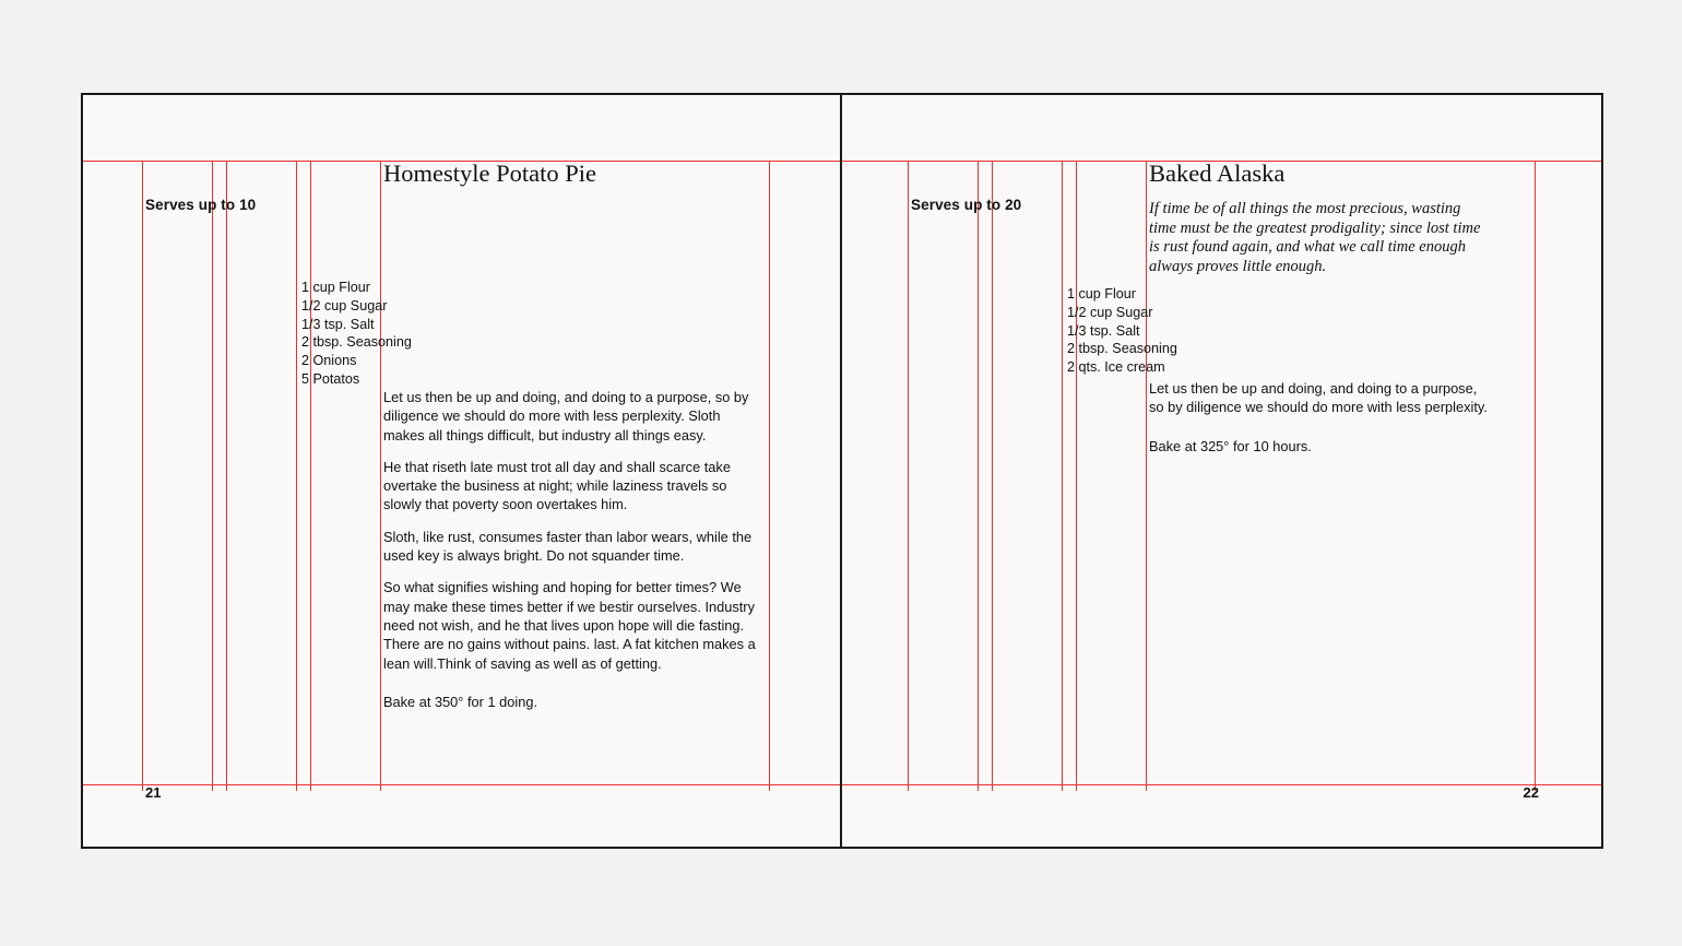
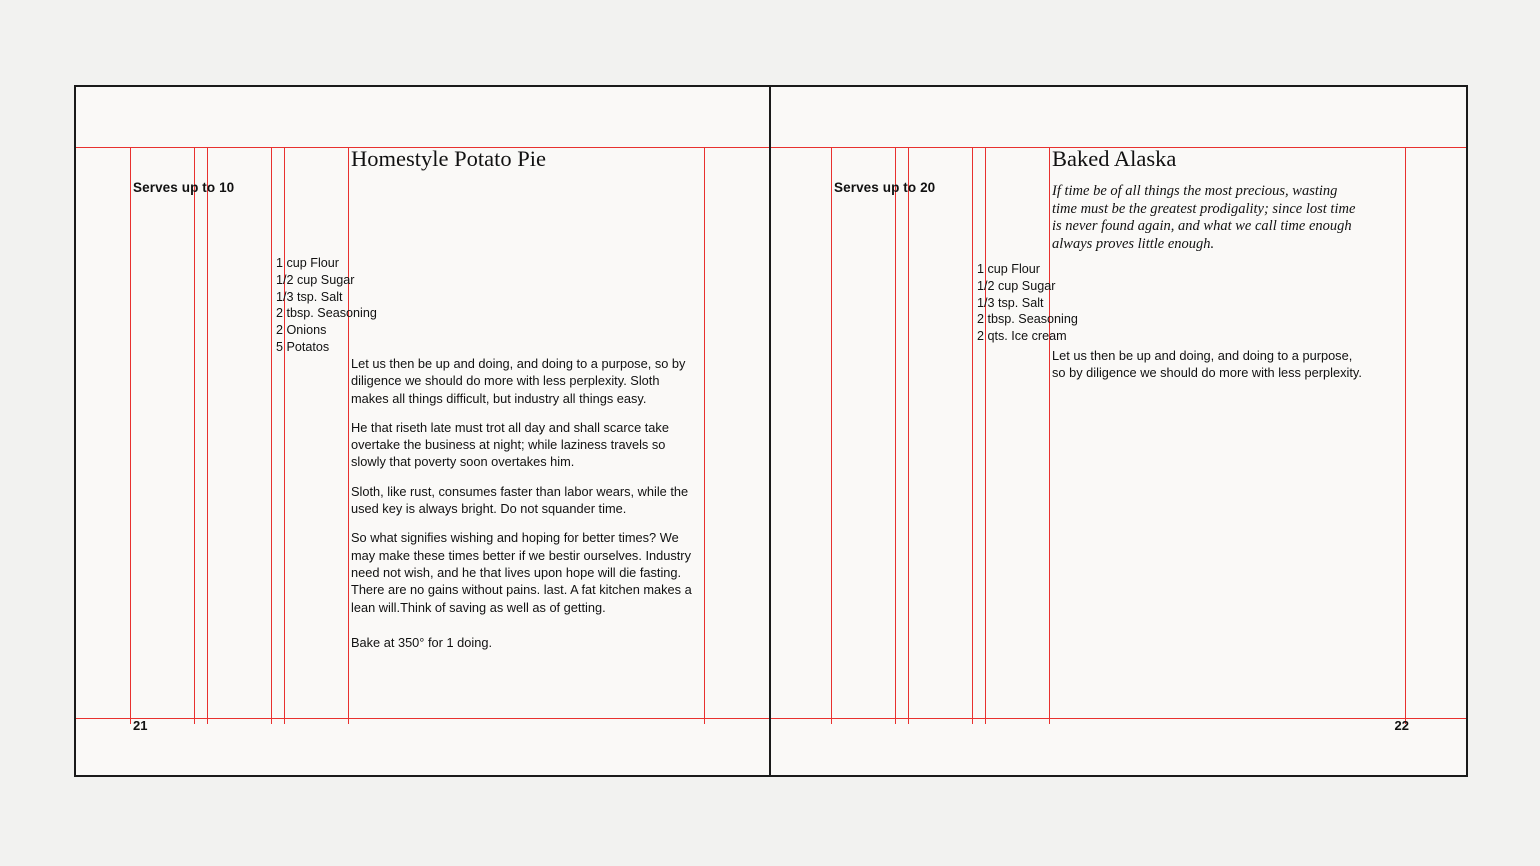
  Serves up to 10
  Homestyle Potato Pie
  1 cup Flour
  1/2 cup Sugar
  1/3 tsp. Salt
  2 tbsp. Seasoning
  2 Onions
  5 Potatos
  Let us then be up and doing, and doing to a purpose, so by diligence we should do more with less perplexity. Sloth makes all things difficult, but industry all things easy.
  He that riseth late must trot all day and shall scarce take overtake the business at night; while laziness travels so slowly that poverty soon overtakes him.
  Sloth, like rust, consumes faster than labor wears, while the used key is always bright. Do not squander time.
  So what signifies wishing and hoping for better times? We may make these times better if we bestir ourselves. Industry need not wish, and he that lives upon hope will die fasting. There are no gains without pains. last. A fat kitchen makes a lean will.Think of saving as well as of getting.
  Bake at 350° for 1 doing.
  21
  Serves up to 20
  Baked Alaska
- If time be of all things the most precious, wasting time must be the greatest prodigality; since lost time is rust found again, and what we call time enough always proves little enough.
+ If time be of all things the most precious, wasting time must be the greatest prodigality; since lost time is never found again, and what we call time enough always proves little enough.
  1 cup Flour
  1/2 cup Sugar
  1/3 tsp. Salt
  2 tbsp. Seasoning
  2 qts. Ice cream
  Let us then be up and doing, and doing to a purpose, so by diligence we should do more with less perplexity.
- Bake at 325° for 10 hours.
  22
